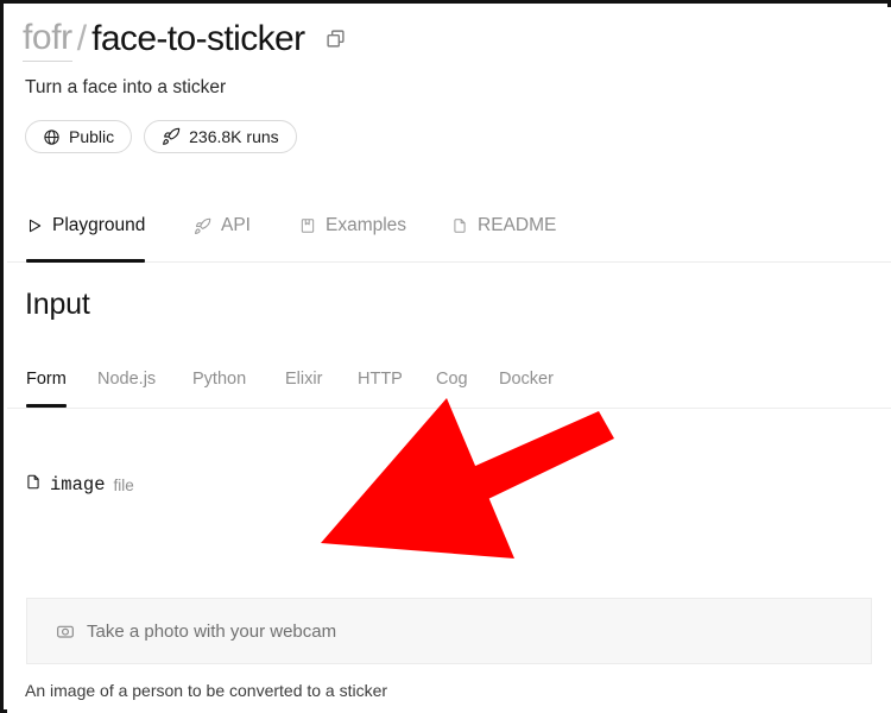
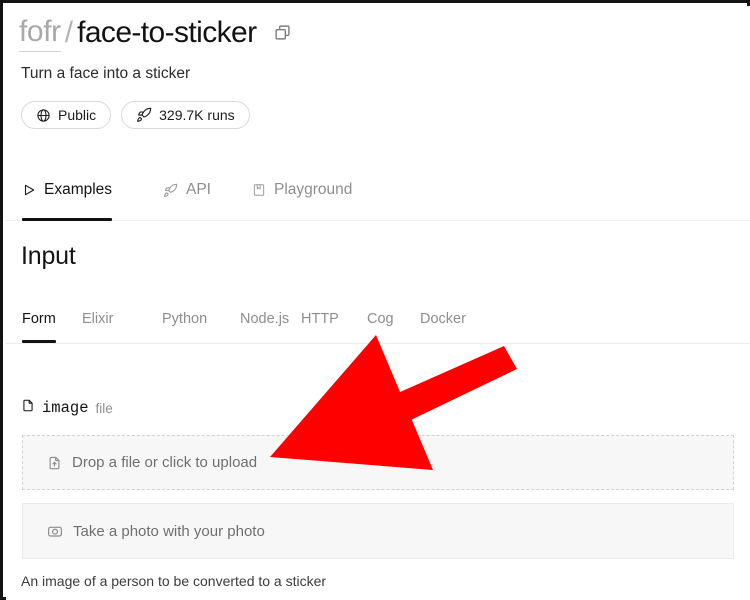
  fofr
  /
  face-to-sticker
  Turn a face into a sticker
  Public
- 236.8K runs
+ 329.7K runs
- Playground
+ Examples
  API
- Examples
+ Playground
- README
  Input
  Form
- Node.js
+ Elixir
  Python
- Elixir
+ Node.js
  HTTP
  Cog
  Docker
  image
  file
+ Drop a file or click to upload
- Take a photo with your webcam
+ Take a photo with your photo
  An image of a person to be converted to a sticker
